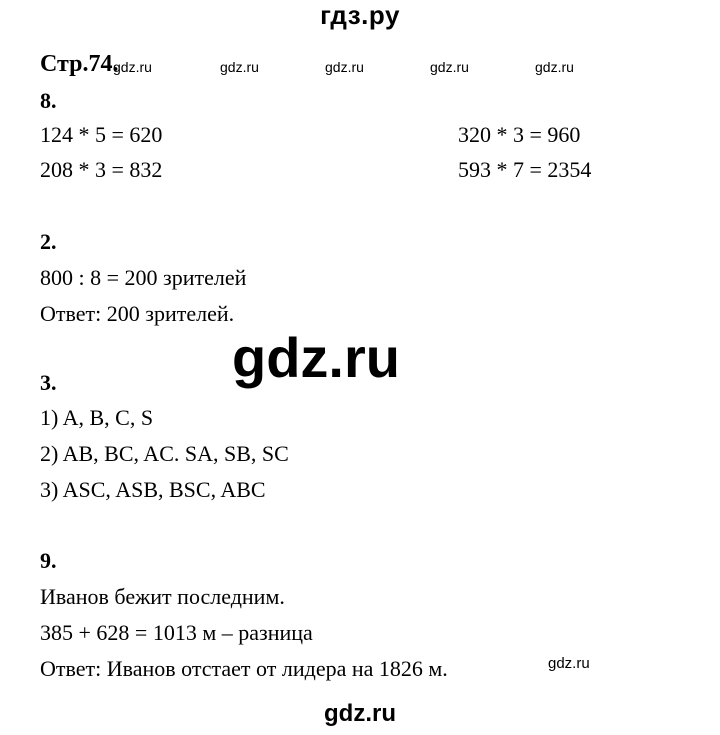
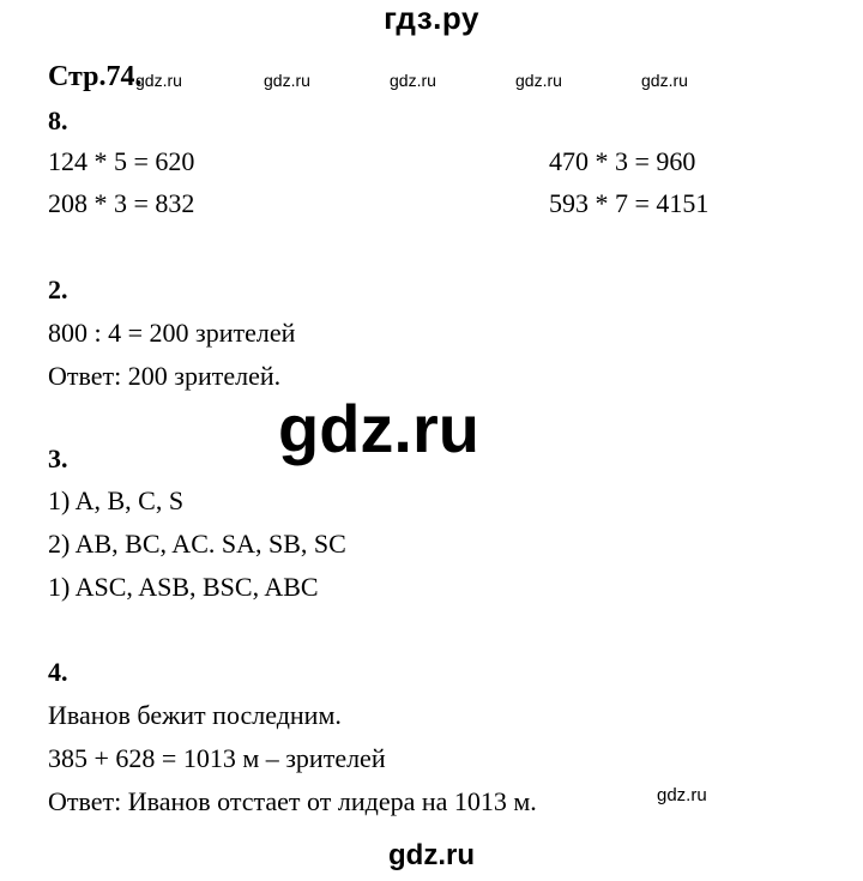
  гдз.ру
  Стр.74.
  gdz.ru
  gdz.ru
  gdz.ru
  gdz.ru
  gdz.ru
  8.
  124 * 5 = 620
  208 * 3 = 832
- 320 * 3 = 960
+ 470 * 3 = 960
- 593 * 7 = 2354
+ 593 * 7 = 4151
  2.
- 800 : 8 = 200 зрителей
+ 800 : 4 = 200 зрителей
  Ответ: 200 зрителей.
  gdz.ru
  3.
  1) A, B, C, S
  2) AB, BC, AC. SA, SB, SC
- 3) ASC, ASB, BSC, ABC
+ 1) ASC, ASB, BSC, ABC
- 9.
+ 4.
  Иванов бежит последним.
- 385 + 628 = 1013 м – разница
+ 385 + 628 = 1013 м – зрителей
- Ответ: Иванов отстает от лидера на 1826 м.
+ Ответ: Иванов отстает от лидера на 1013 м.
  gdz.ru
  gdz.ru
